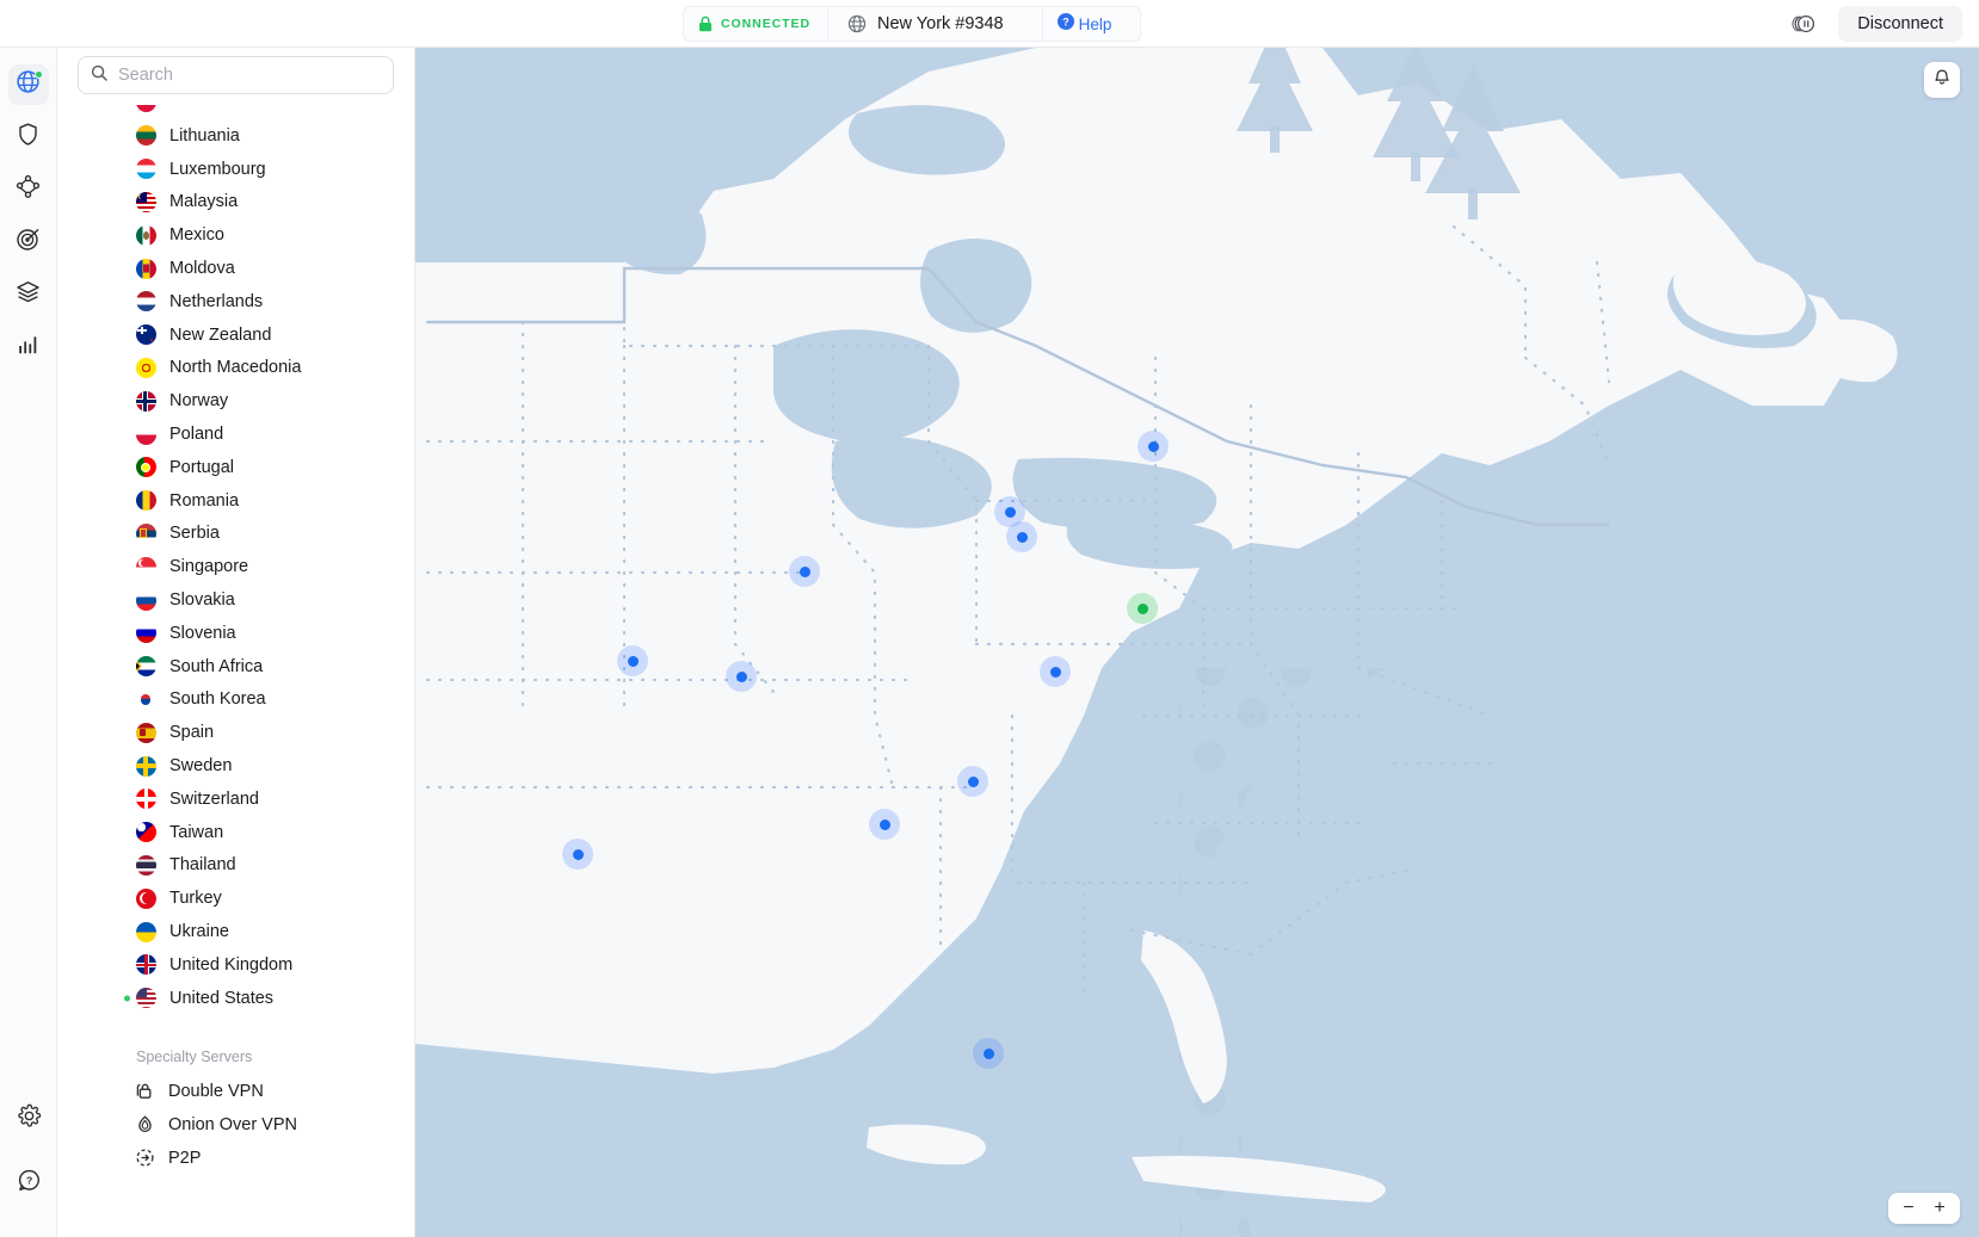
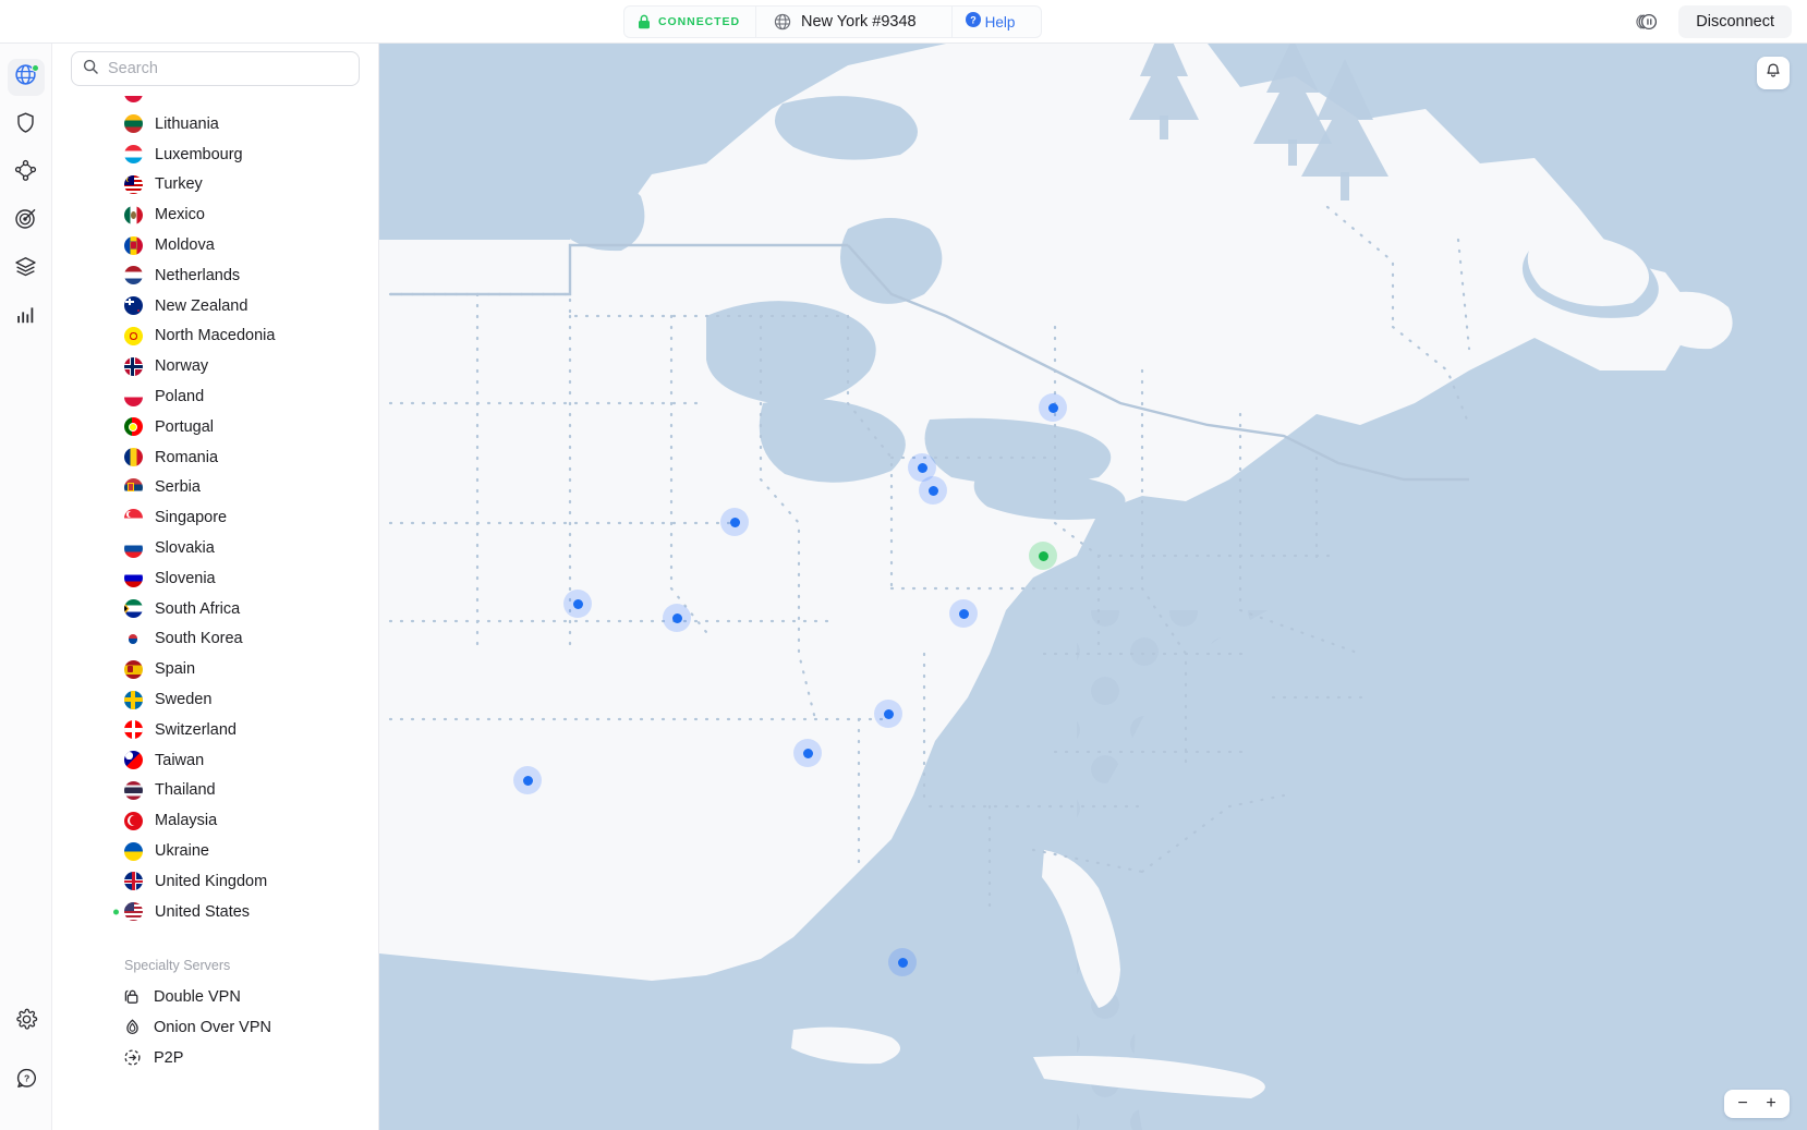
  CONNECTED
  New York #9348
  ?
  Help
  Disconnect
  ?
  Search
  Lithuania
  Luxembourg
- Malaysia
+ Turkey
  Mexico
  Moldova
  Netherlands
  New Zealand
  North Macedonia
  Norway
  Poland
  Portugal
  Romania
  Serbia
  Singapore
  Slovakia
  Slovenia
  South Africa
  South Korea
  Spain
  Sweden
  Switzerland
  Taiwan
  Thailand
- Turkey
+ Malaysia
  Ukraine
  United Kingdom
  United States
  Specialty Servers
  Double VPN
  Onion Over VPN
  P2P
  −
  +
